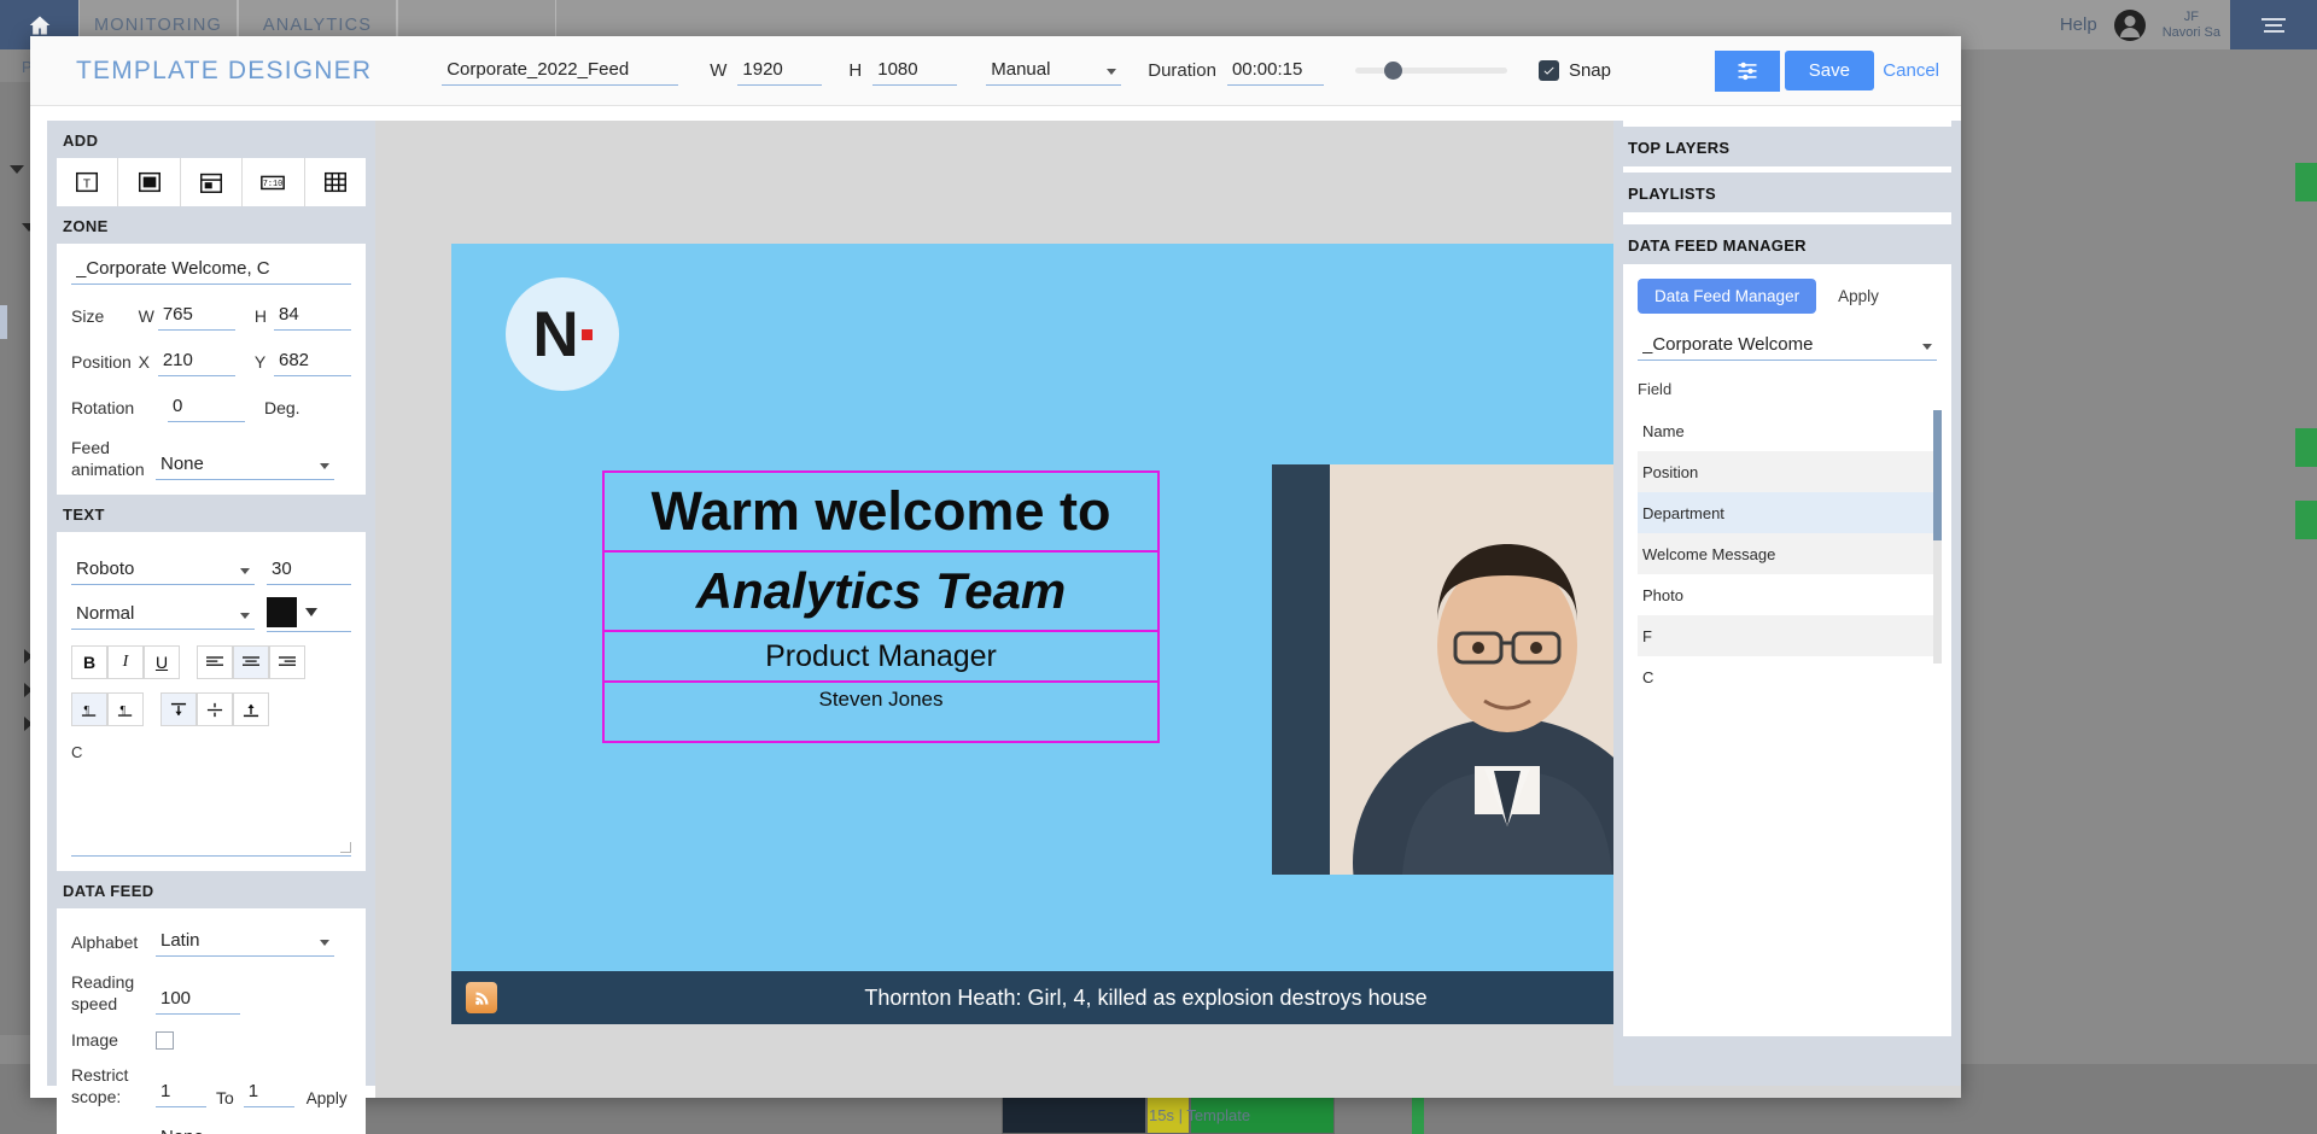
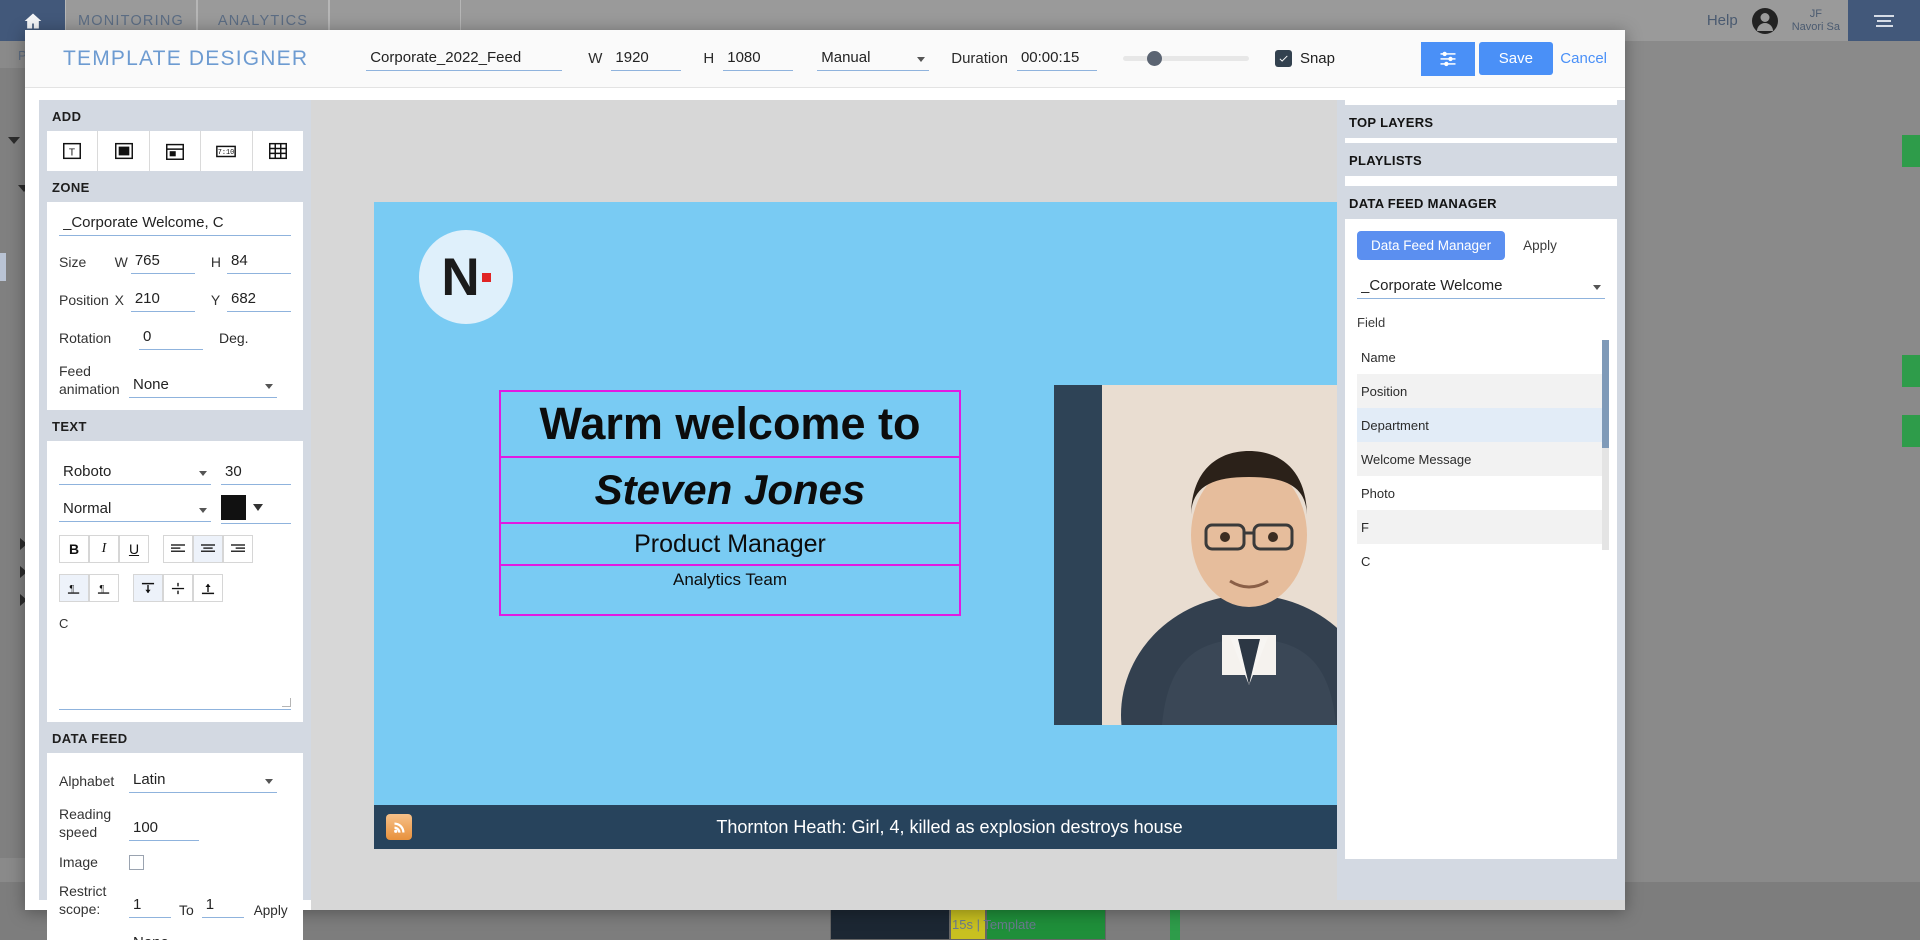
  15s | Template
  MONITORING
  ANALYTICS
  Help
  JF
  Navori Sa
  TEMPLATE DESIGNER
  Corporate_2022_Feed
  W
  1920
  H
  1080
  Manual
  Duration
  00:00:15
  Snap
  Save
  Cancel
  ADD
  T
  7:10
  ZONE
  _Corporate Welcome, C
  Size
  W
  765
  H
  84
  Position
  X
  210
  Y
  682
  Rotation
  0
  Deg.
  Feed animation
  None
  TEXT
  Roboto
  30
  Normal
  B
  I
  U
  ¶
  ¶
  C
  DATA FEED
  Alphabet
  Latin
  Reading speed
  100
  Image
  Restrict scope:
  1
  To
  1
  Apply
  N
  Warm welcome to
- Analytics Team
+ Steven Jones
  Product Manager
- Steven Jones
+ Analytics Team
  Thornton Heath: Girl, 4, killed as explosion destroys house
  TOP LAYERS
  PLAYLISTS
  DATA FEED MANAGER
  Data Feed Manager
  Apply
  _Corporate Welcome
  Field
  Name
  Position
  Department
  Welcome Message
  Photo
  F
  C
